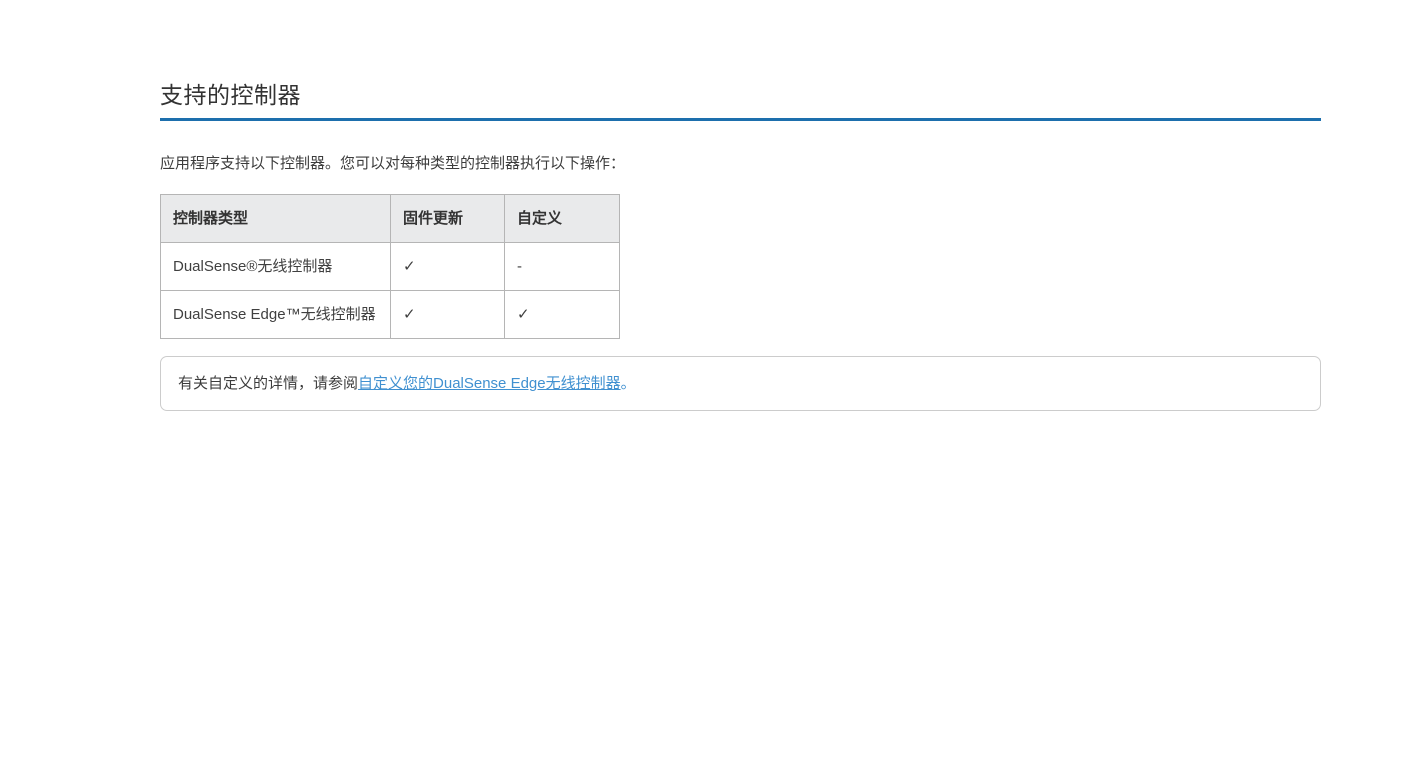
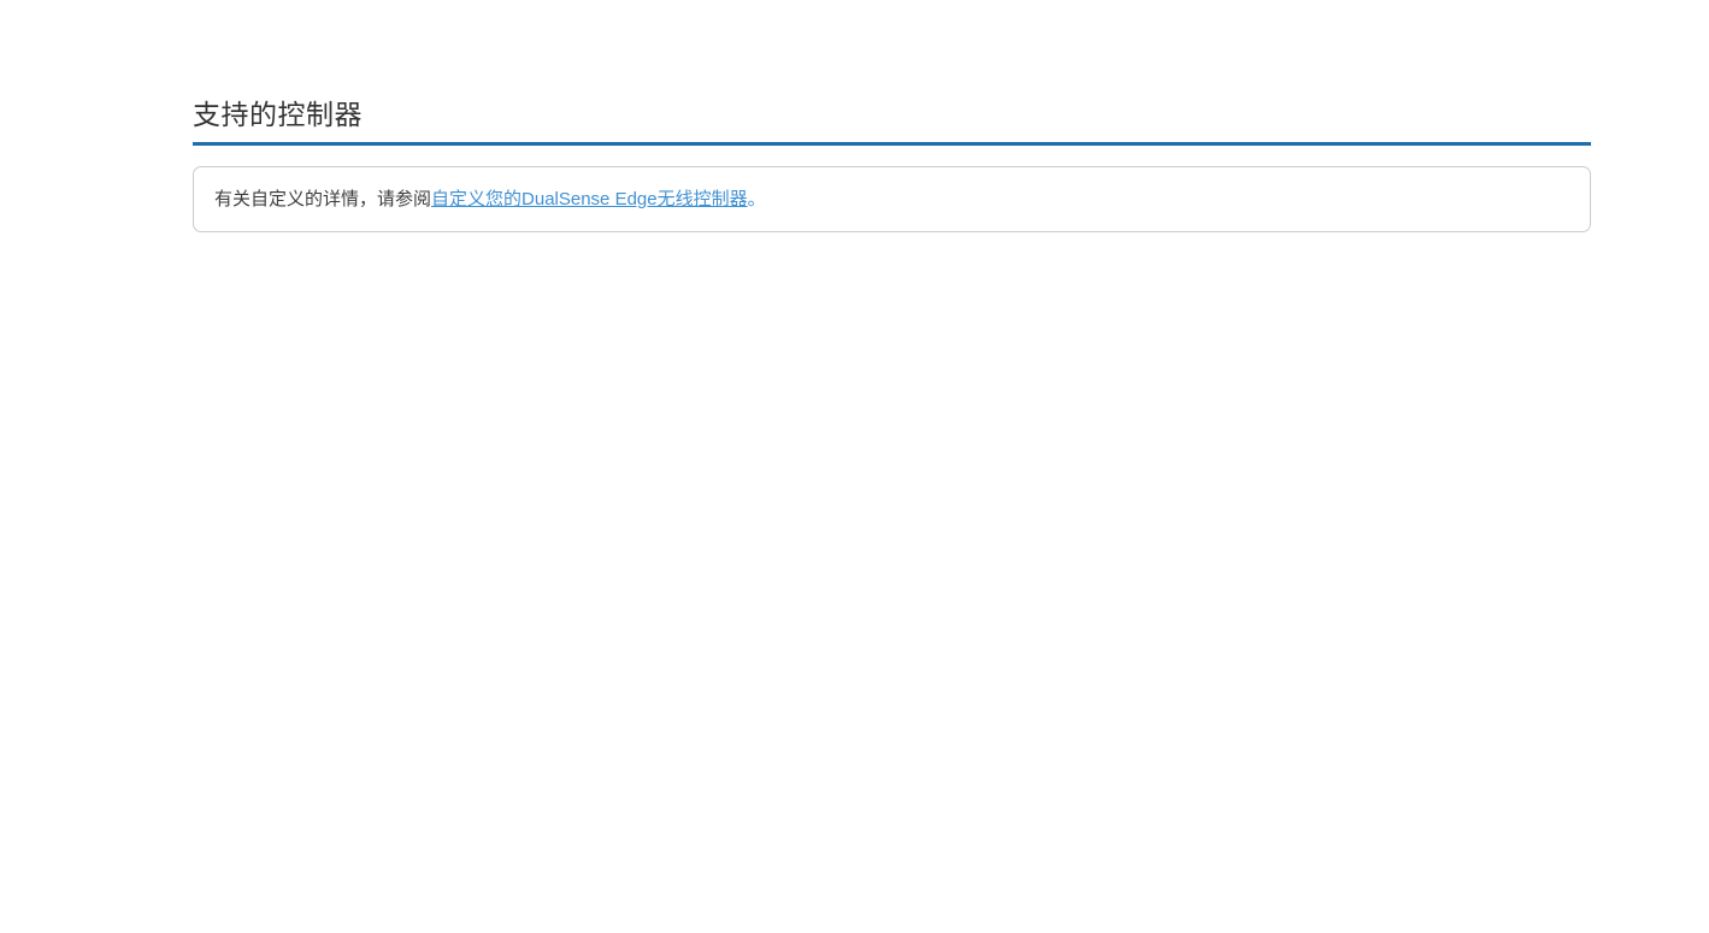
  支持的控制器
- 应用程序支持以下控制器。您可以对每种类型的控制器执行以下操作：
- 控制器类型	固件更新	自定义
- DualSense®无线控制器	✓	-
- DualSense Edge™无线控制器	✓	✓
  有关自定义的详情，请参阅自定义您的DualSense Edge无线控制器。
